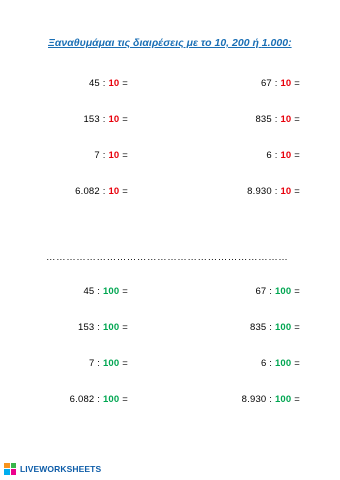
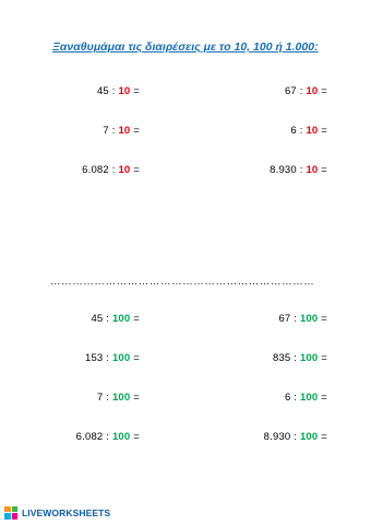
- Ξαναθυμάμαι τις διαιρέσεις με το 10, 200 ή 1.000:
+ Ξαναθυμάμαι τις διαιρέσεις με το 10, 100 ή 1.000:
  45 : 10 =
  67 : 10 =
- 153 : 10 =
- 835 : 10 =
  7 : 10 =
  6 : 10 =
  6.082 : 10 =
  8.930 : 10 =
  ………………………………………………………………
  45 : 100 =
  67 : 100 =
  153 : 100 =
  835 : 100 =
  7 : 100 =
  6 : 100 =
  6.082 : 100 =
  8.930 : 100 =
  LIVEWORKSHEETS
